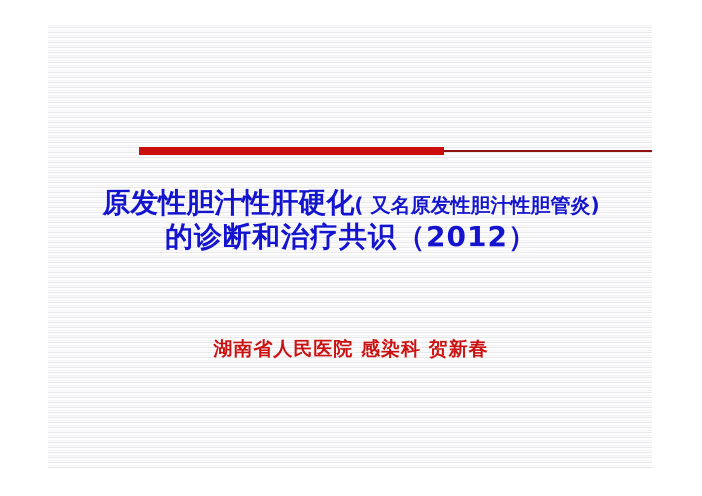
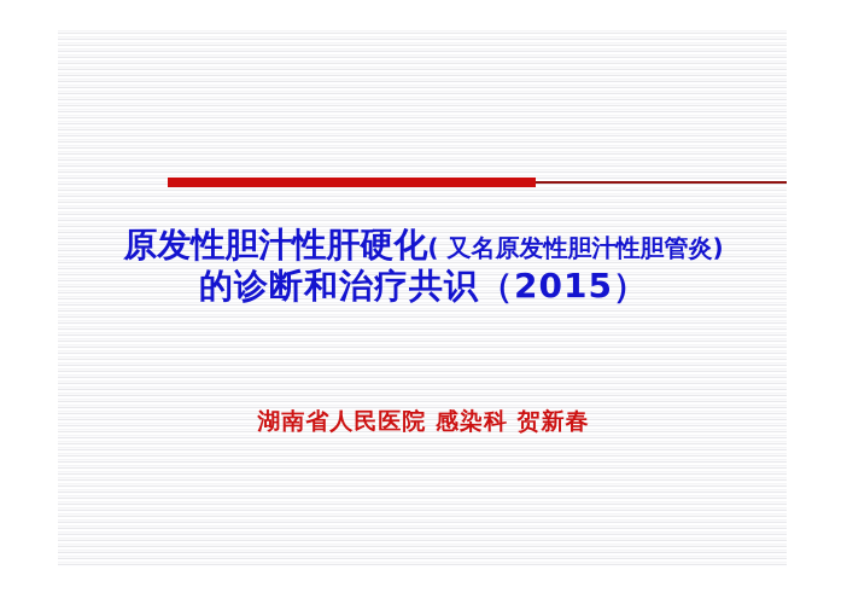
  原发性胆汁性肝硬化( 又名原发性胆汁性胆管炎)
- 的诊断和治疗共识（2012）
+ 的诊断和治疗共识（2015）
  湖南省人民医院 感染科 贺新春
